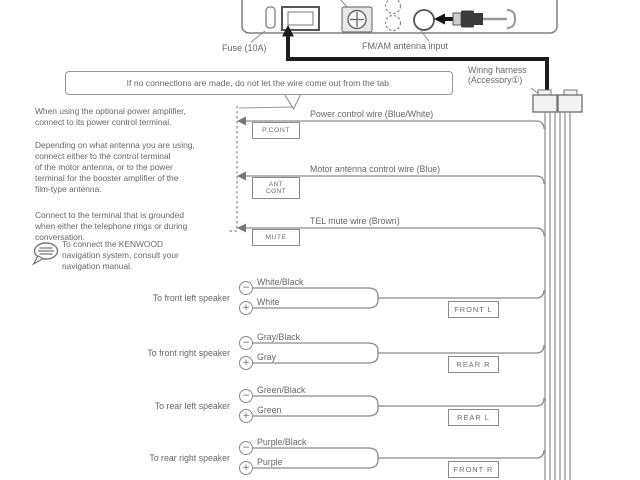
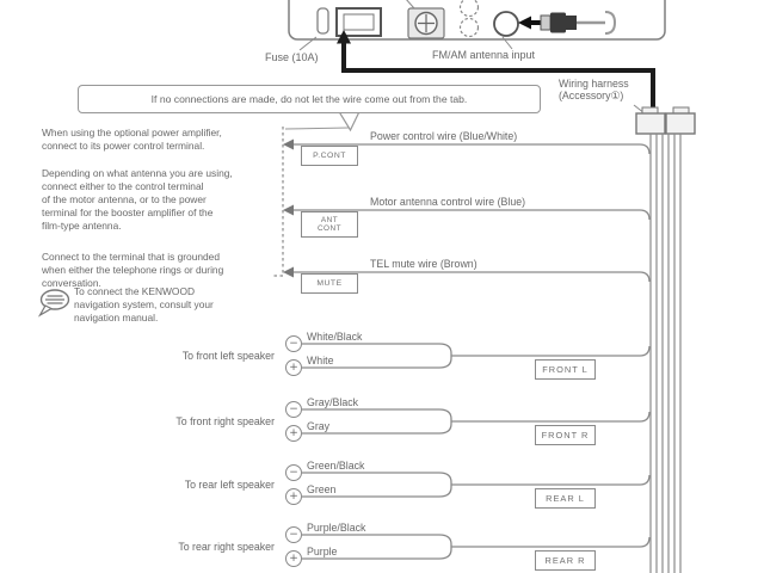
  Fuse (10A)
  FM/AM antenna input
  If no connections are made, do not let the wire come out from the tab.
  Wiring harness
  (Accessory①)
  When using the optional power amplifier,
  connect to its power control terminal.
  Depending on what antenna you are using,
  connect either to the control terminal
  of the motor antenna, or to the power
  terminal for the booster amplifier of the
  film-type antenna.
  Connect to the terminal that is grounded
  when either the telephone rings or during
  conversation.
  To connect the KENWOOD
  navigation system, consult your
  navigation manual.
  Power control wire (Blue/White)
  Motor antenna control wire (Blue)
  TEL mute wire (Brown)
  To front left speaker
  −
  +
  White/Black
  White
  FRONT L
  To front right speaker
  −
  +
  Gray/Black
  Gray
- REAR R
+ FRONT R
  To rear left speaker
  −
  +
  Green/Black
  Green
  REAR L
  To rear right speaker
  −
  +
  Purple/Black
  Purple
- FRONT R
+ REAR R
